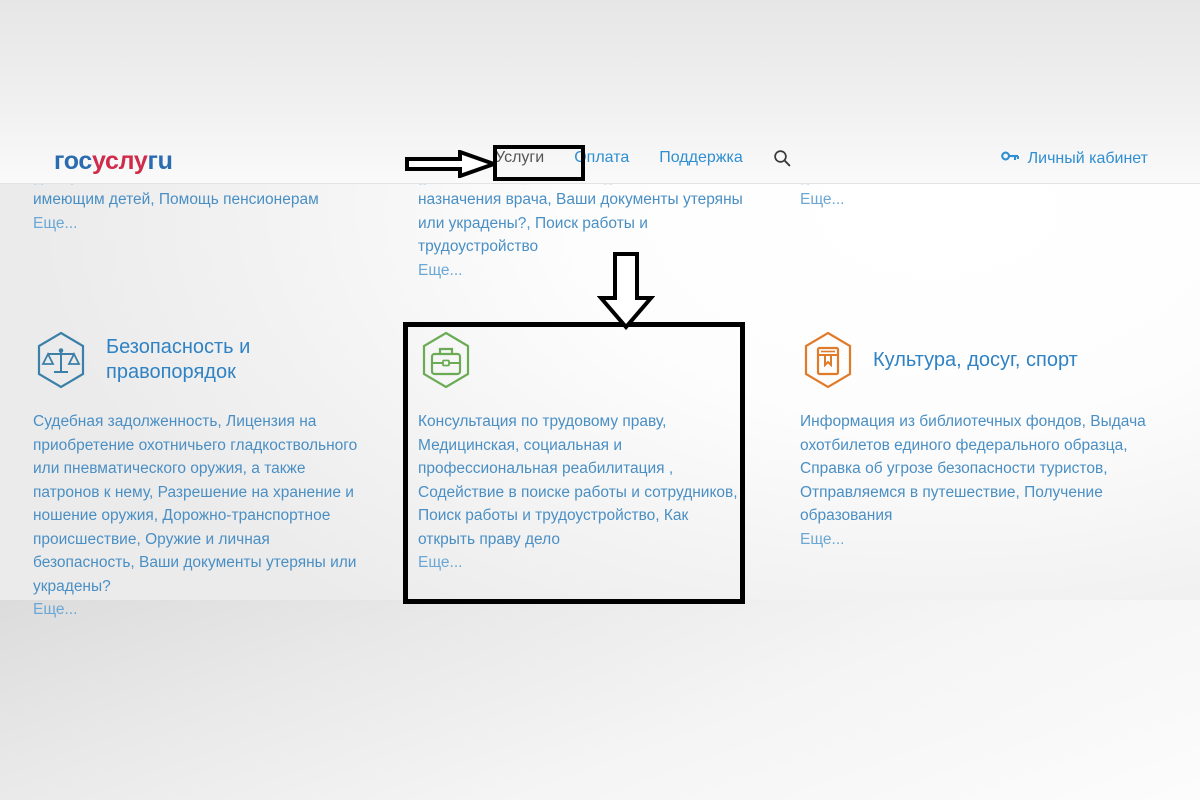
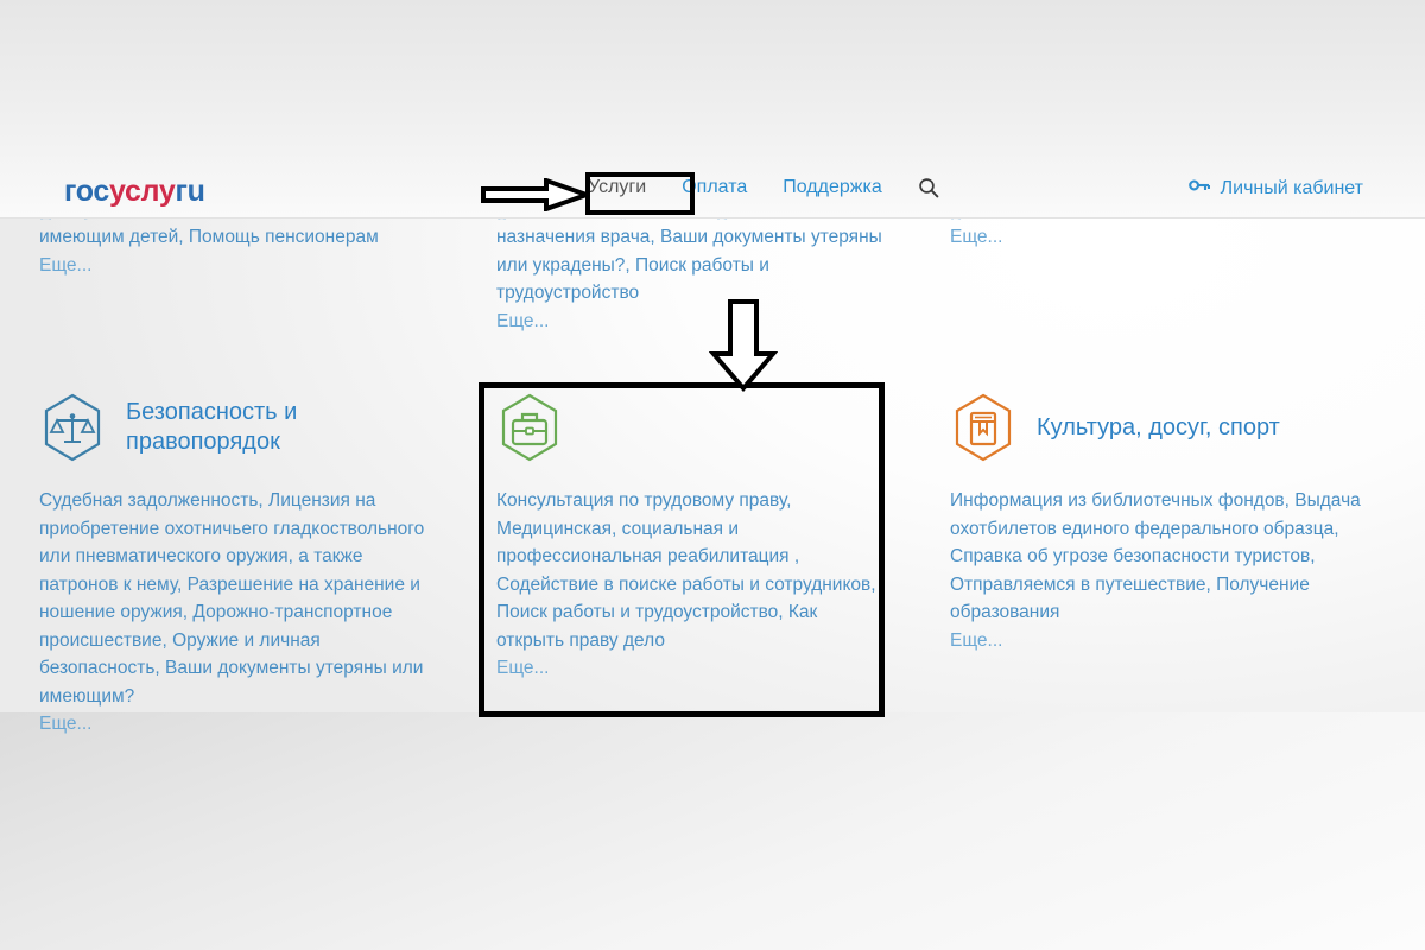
  имеющим детей, Помощь пенсионерам
  Еще...
  назначения врача, Ваши документы утеряны или украдены?, Поиск работы и трудоустройство
  Еще...
  Еще...
  Безопасность и правопорядок
- Судебная задолженность, Лицензия на приобретение охотничьего гладкоствольного или пневматического оружия, а также патронов к нему, Разрешение на хранение и ношение оружия, Дорожно-транспортное происшествие, Оружие и личная безопасность, Ваши документы утеряны или украдены?
+ Судебная задолженность, Лицензия на приобретение охотничьего гладкоствольного или пневматического оружия, а также патронов к нему, Разрешение на хранение и ношение оружия, Дорожно-транспортное происшествие, Оружие и личная безопасность, Ваши документы утеряны или имеющим?
  Еще...
  Консультация по трудовому праву, Медицинская, социальная и профессиональная реабилитация , Содействие в поиске работы и сотрудников, Поиск работы и трудоустройство, Как открыть праву дело
  Еще...
  Культура, досуг, спорт
  Информация из библиотечных фондов, Выдача охотбилетов единого федерального образца, Справка об угрозе безопасности туристов, Отправляемся в путешествие, Получение образования
  Еще...
  госуслугu
  Услуги
  Оплата
  Поддержка
  Личный кабинет
